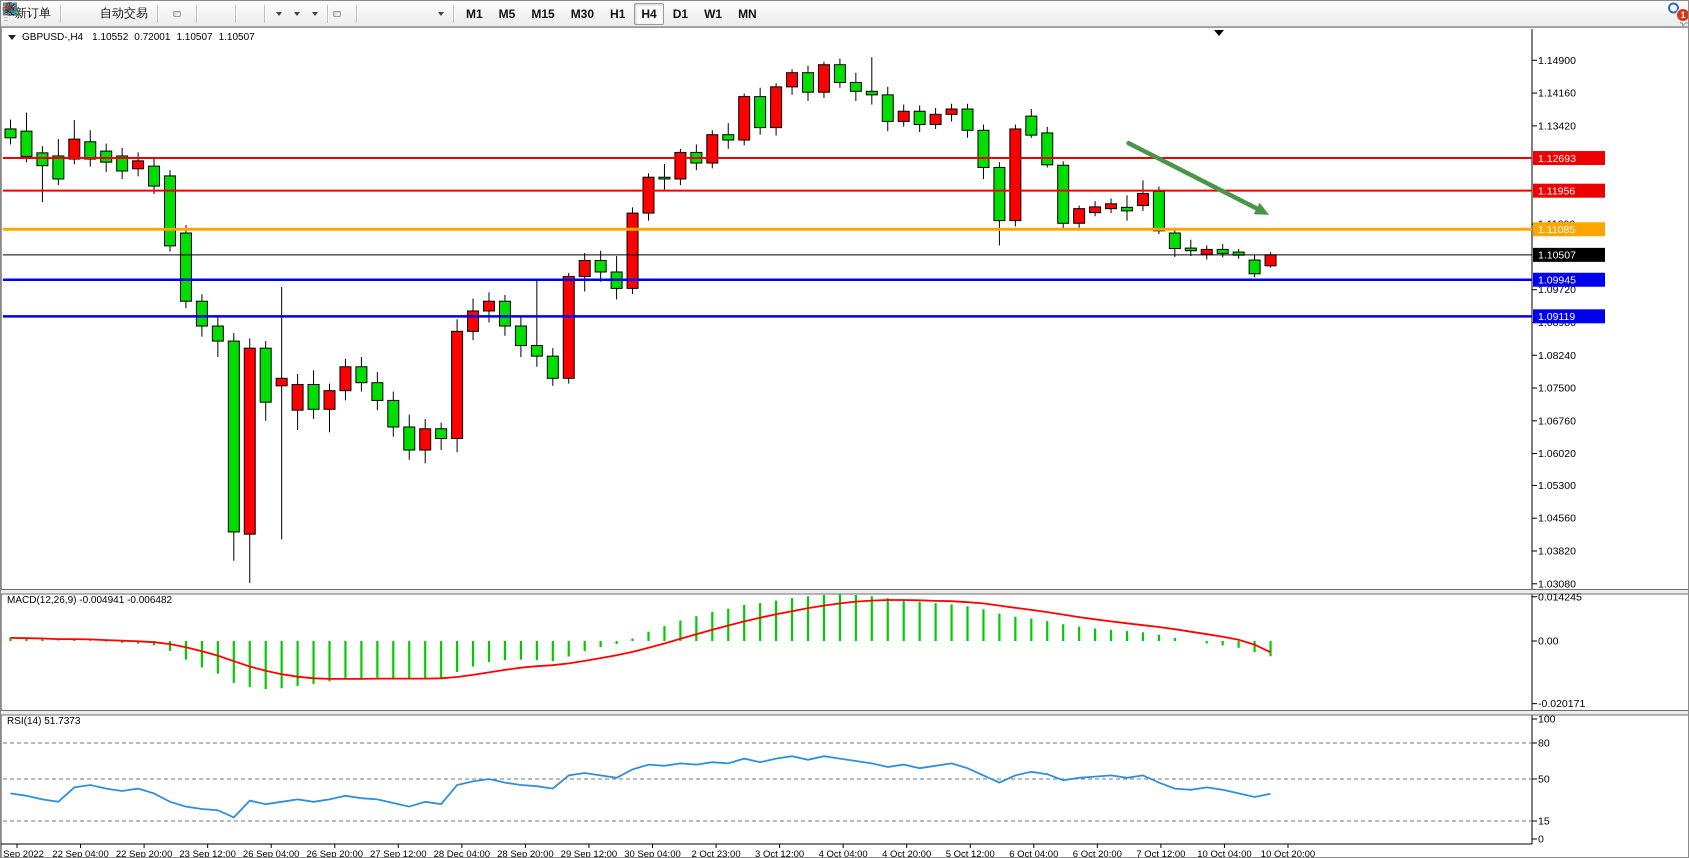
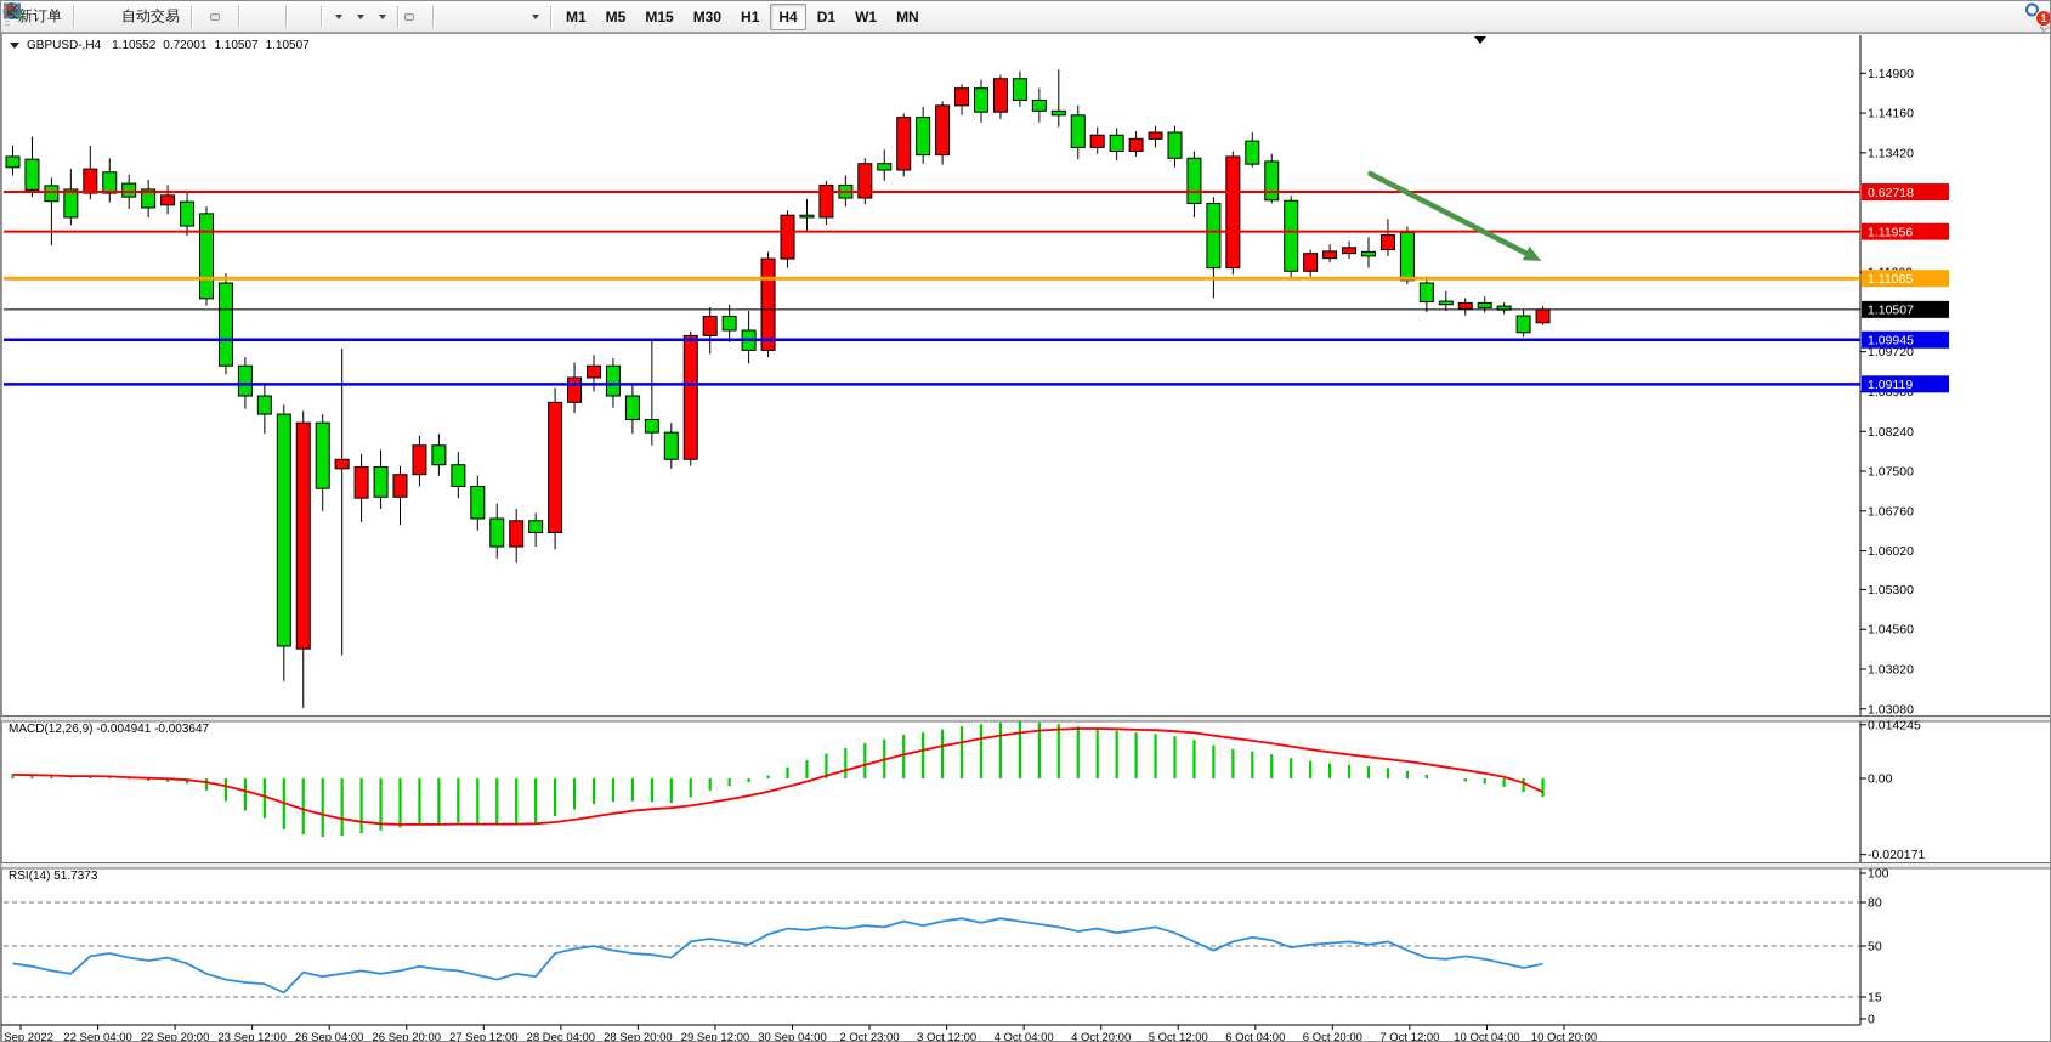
  新订单
  自动交易
  A
  T
  M1
  M5
  M15
  M30
  H1
  H4
  D1
  W1
  MN
  1
  1.14900
  1.14160
  1.13420
  1.09720
  1.08240
  1.07500
  1.06760
  1.06020
  1.05300
  1.04560
  1.03820
  1.03080
- 1.12693
+ 0.62718
  1.11956
  1.11085
  1.10507
  1.09945
  1.09119
  0.014245
  0.00
  -0.020171
  100
  80
  50
  15
  0
  Sep 2022
  22 Sep 04:00
  22 Sep 20:00
  23 Sep 12:00
  26 Sep 04:00
  26 Sep 20:00
  27 Sep 12:00
  28 Dec 04:00
  28 Sep 20:00
  29 Sep 12:00
  30 Sep 04:00
  2 Oct 23:00
  3 Oct 12:00
  4 Oct 04:00
  4 Oct 20:00
  5 Oct 12:00
  6 Oct 04:00
  6 Oct 20:00
  7 Oct 12:00
  10 Oct 04:00
  10 Oct 20:00
  GBPUSD-,H4 1.10552 0.72001 1.10507 1.10507
- MACD(12,26,9) -0.004941 -0.006482
+ MACD(12,26,9) -0.004941 -0.003647
  RSI(14) 51.7373
